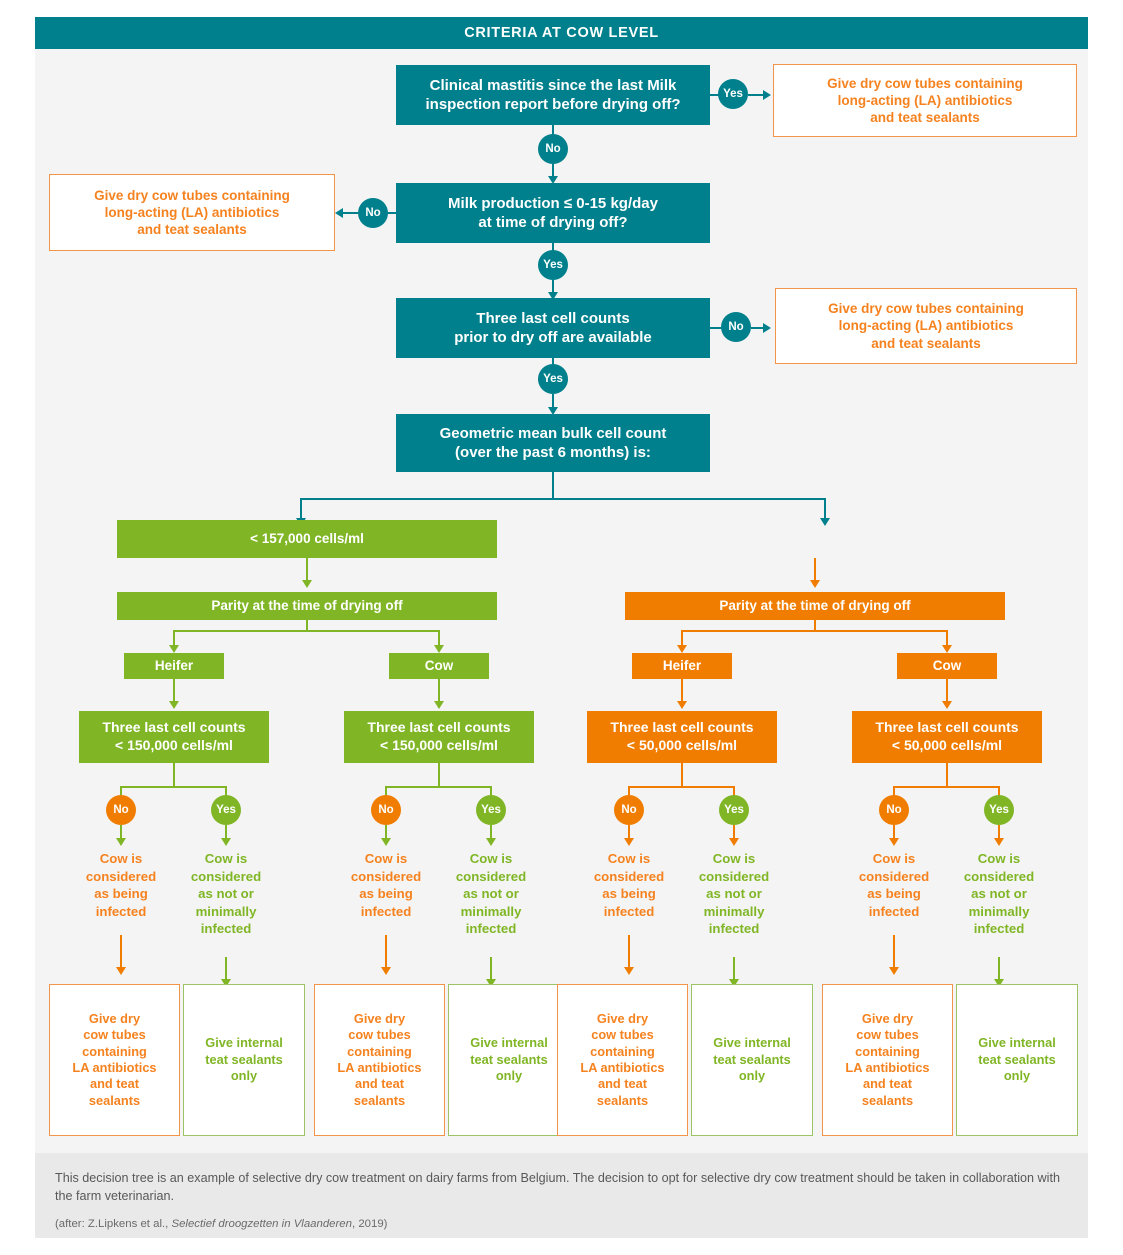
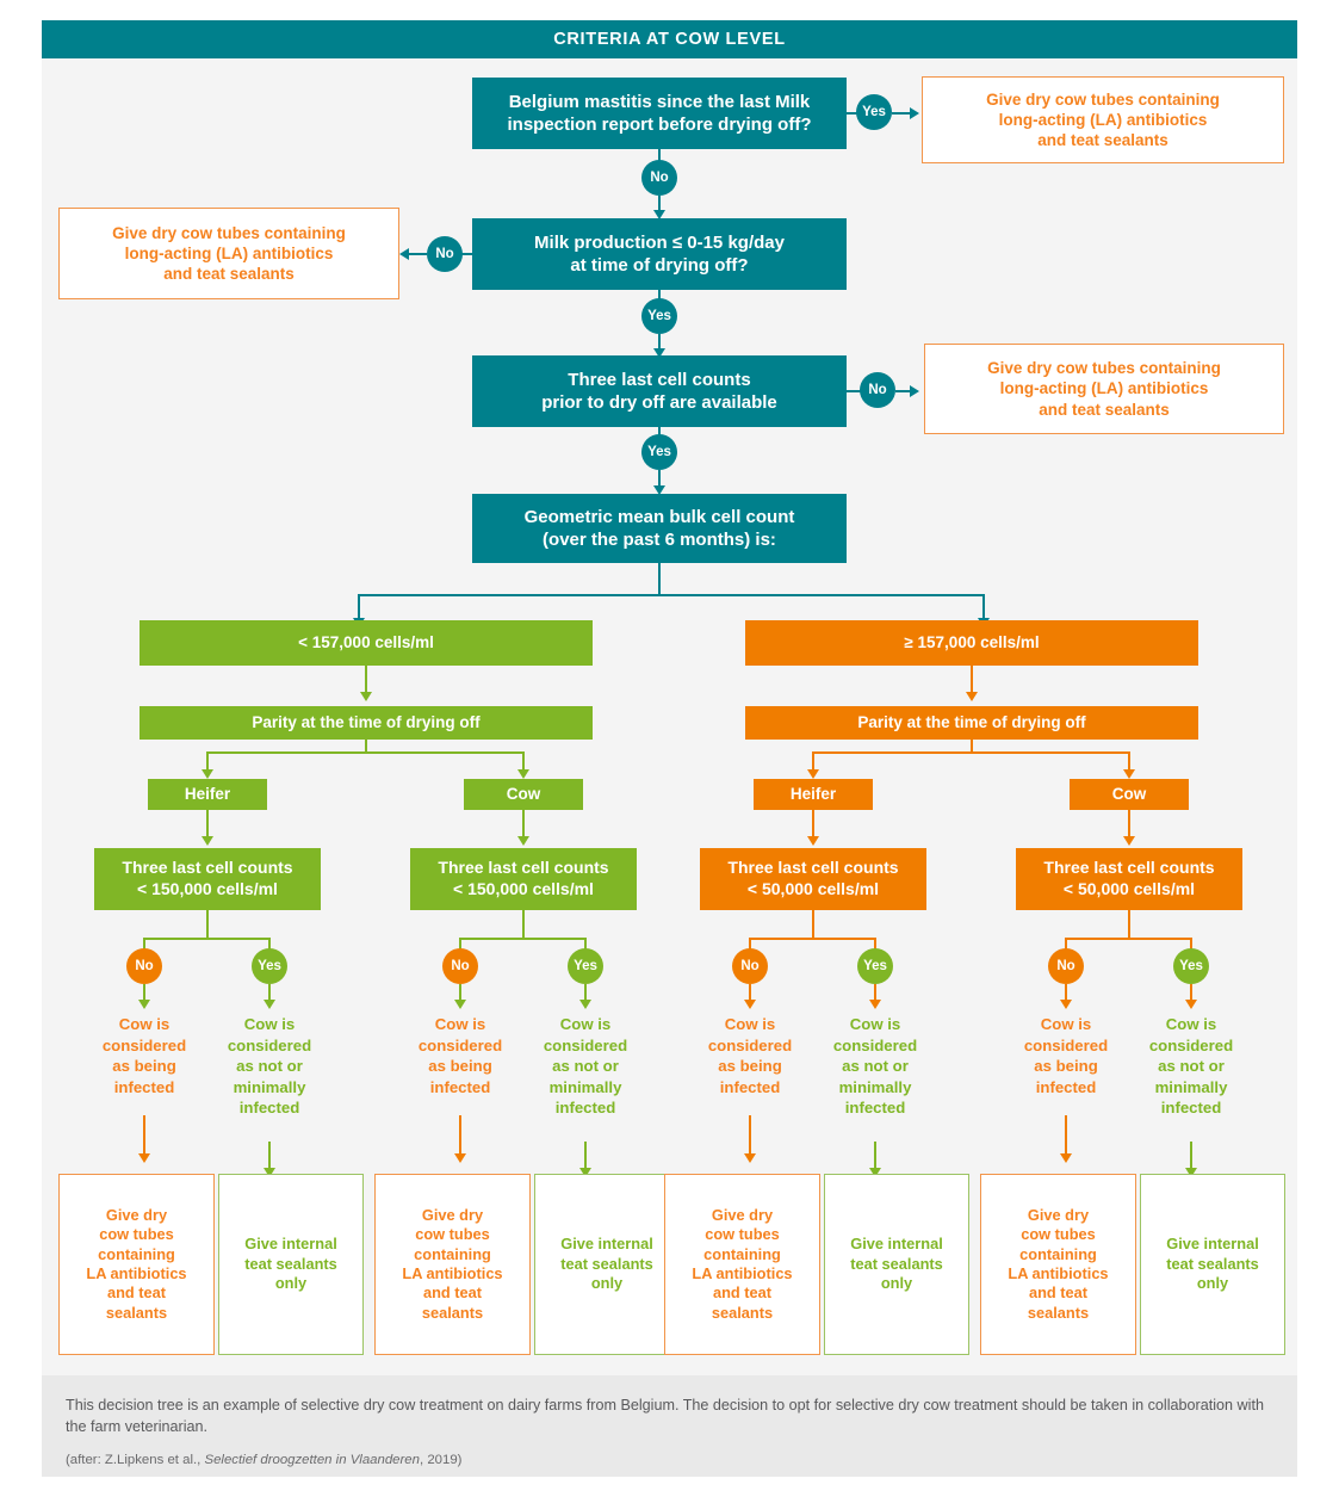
  CRITERIA AT COW LEVEL
- Clinical mastitis since the last Milk
+ Belgium mastitis since the last Milk
  inspection report before drying off?
  Yes
  Give dry cow tubes containing
  long-acting (LA) antibiotics
  and teat sealants
  No
  Milk production ≤ 0-15 kg/day
  at time of drying off?
  No
  Give dry cow tubes containing
  long-acting (LA) antibiotics
  and teat sealants
  Yes
  Three last cell counts
  prior to dry off are available
  No
  Give dry cow tubes containing
  long-acting (LA) antibiotics
  and teat sealants
  Yes
  Geometric mean bulk cell count
  (over the past 6 months) is:
  < 157,000 cells/ml
  Parity at the time of drying off
  Heifer
  Cow
  Three last cell counts
  < 150,000 cells/ml
  Three last cell counts
  < 150,000 cells/ml
  No
  Yes
  Cow is
  considered
  as being
  infected
  Cow is
  considered
  as not or
  minimally
  infected
  No
  Yes
  Cow is
  considered
  as being
  infected
  Cow is
  considered
  as not or
  minimally
  infected
+ ≥ 157,000 cells/ml
  Parity at the time of drying off
  Heifer
  Cow
  Three last cell counts
  < 50,000 cells/ml
  Three last cell counts
  < 50,000 cells/ml
  No
  Yes
  Cow is
  considered
  as being
  infected
  Cow is
  considered
  as not or
  minimally
  infected
  No
  Yes
  Cow is
  considered
  as being
  infected
  Cow is
  considered
  as not or
  minimally
  infected
  Give dry
  cow tubes
  containing
  LA antibiotics
  and teat
  sealants
  Give internal
  teat sealants
  only
  Give dry
  cow tubes
  containing
  LA antibiotics
  and teat
  sealants
  Give internal
  teat sealants
  only
  Give dry
  cow tubes
  containing
  LA antibiotics
  and teat
  sealants
  Give internal
  teat sealants
  only
  Give dry
  cow tubes
  containing
  LA antibiotics
  and teat
  sealants
  Give internal
  teat sealants
  only
  This decision tree is an example of selective dry cow treatment on dairy farms from Belgium. The decision to opt for selective dry cow treatment should be taken in collaboration with the farm veterinarian.
  (after: Z.Lipkens et al., Selectief droogzetten in Vlaanderen, 2019)
